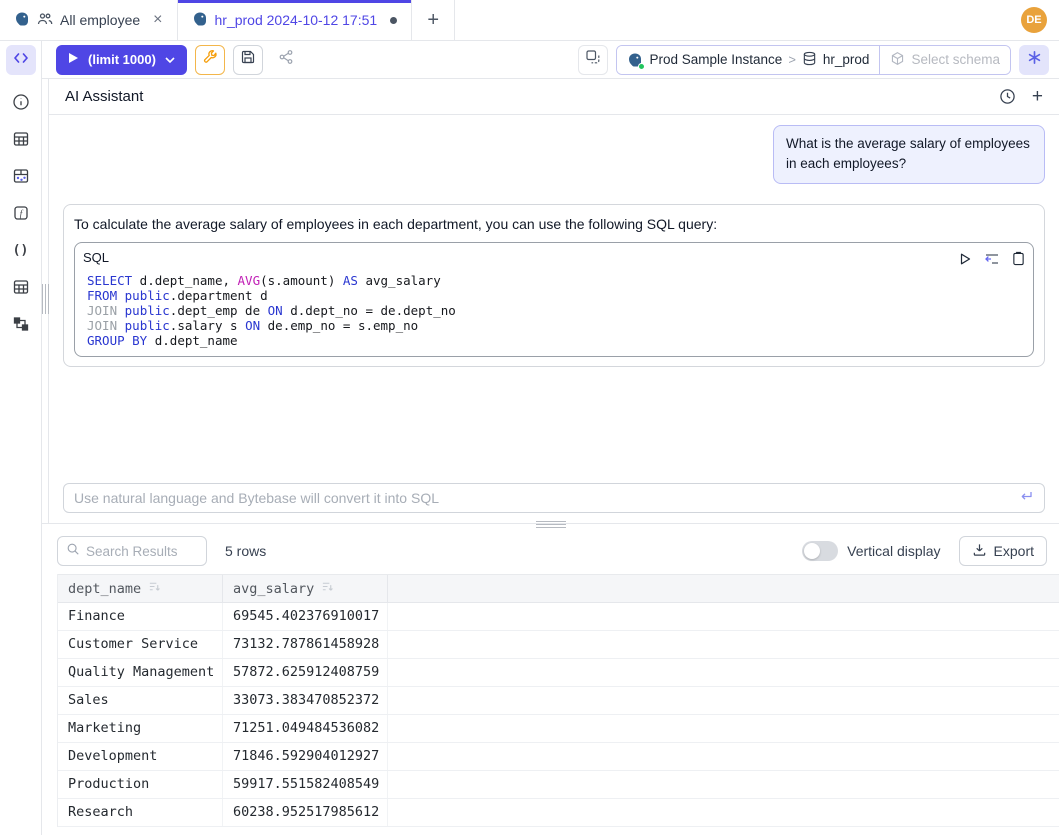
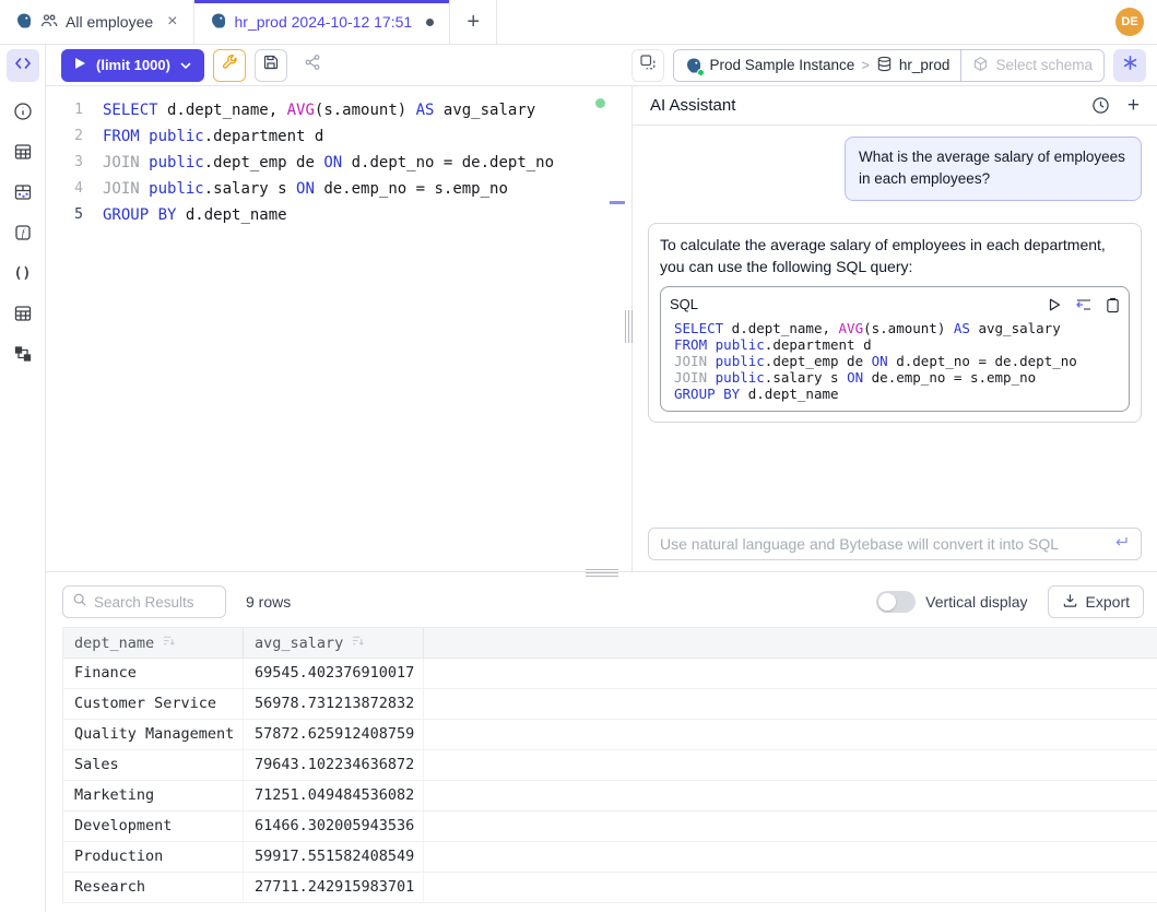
  All employee
  ×
  hr_prod 2024-10-12 17:51
  +
  DE
  f
  ()
  (limit 1000)
  Prod Sample Instance
  >
  hr_prod
  Select schema
+ 1
+ SELECT d.dept_name, AVG(s.amount) AS avg_salary
+ 2
+ FROM public.department d
+ 3
+ JOIN public.dept_emp de ON d.dept_no = de.dept_no
+ 4
+ JOIN public.salary s ON de.emp_no = s.emp_no
+ 5
+ GROUP BY d.dept_name
  AI Assistant
  +
  What is the average salary of employees in each employees?
  To calculate the average salary of employees in each department, you can use the following SQL query:
  SQL
  SELECT d.dept_name, AVG(s.amount) AS avg_salary FROM public.department d JOIN public.dept_emp de ON d.dept_no = de.dept_no JOIN public.salary s ON de.emp_no = s.emp_no GROUP BY d.dept_name
  Use natural language and Bytebase will convert it into SQL
  Search Results
- 5 rows
+ 9 rows
  Vertical display
  Export
  dept_name
  avg_salary
  Finance
  69545.402376910017
  Customer Service
- 73132.787861458928
+ 56978.731213872832
  Quality Management
  57872.625912408759
  Sales
- 33073.383470852372
+ 79643.102234636872
  Marketing
  71251.049484536082
  Development
- 71846.592904012927
+ 61466.302005943536
  Production
  59917.551582408549
  Research
- 60238.952517985612
+ 27711.242915983701
